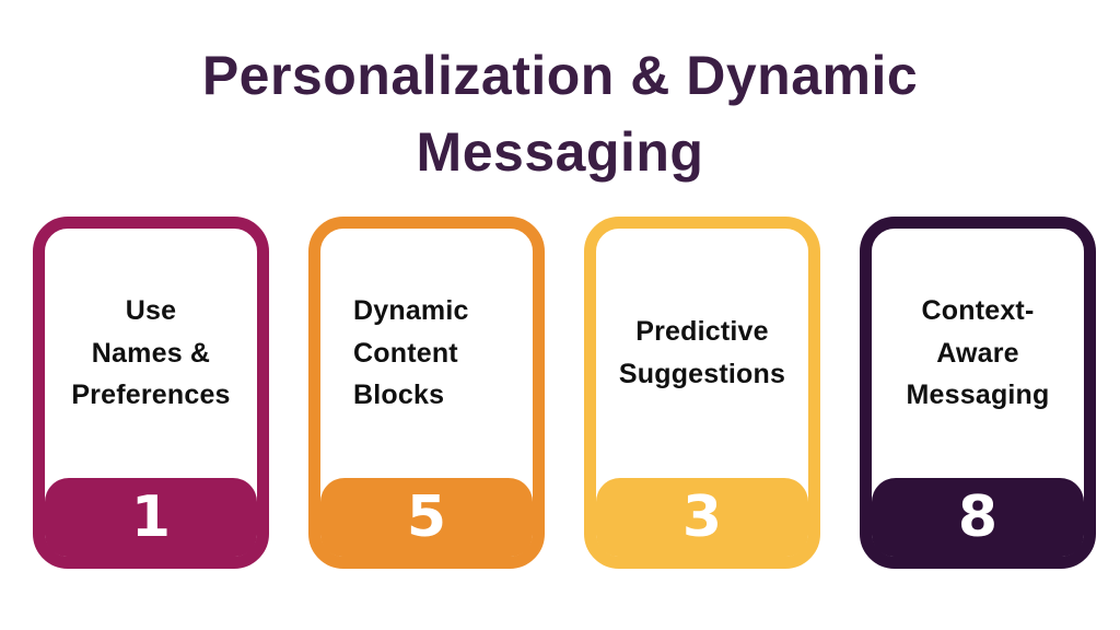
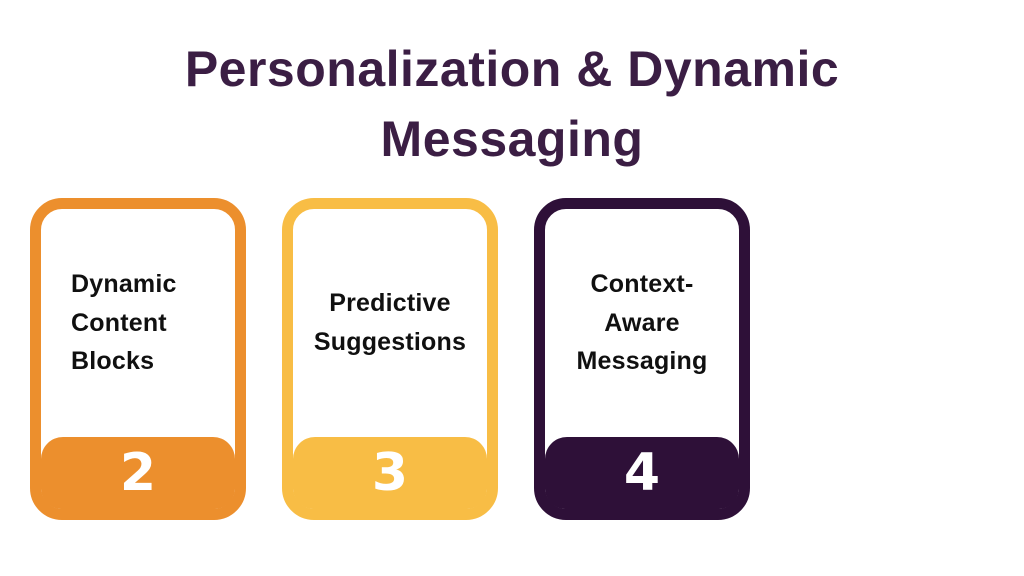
  Personalization & Dynamic
  Messaging
- Use
- Names &
- Preferences
- 1
  Dynamic
  Content
  Blocks
- 5
+ 2
  Predictive
  Suggestions
  3
  Context-
  Aware
  Messaging
- 8
+ 4
